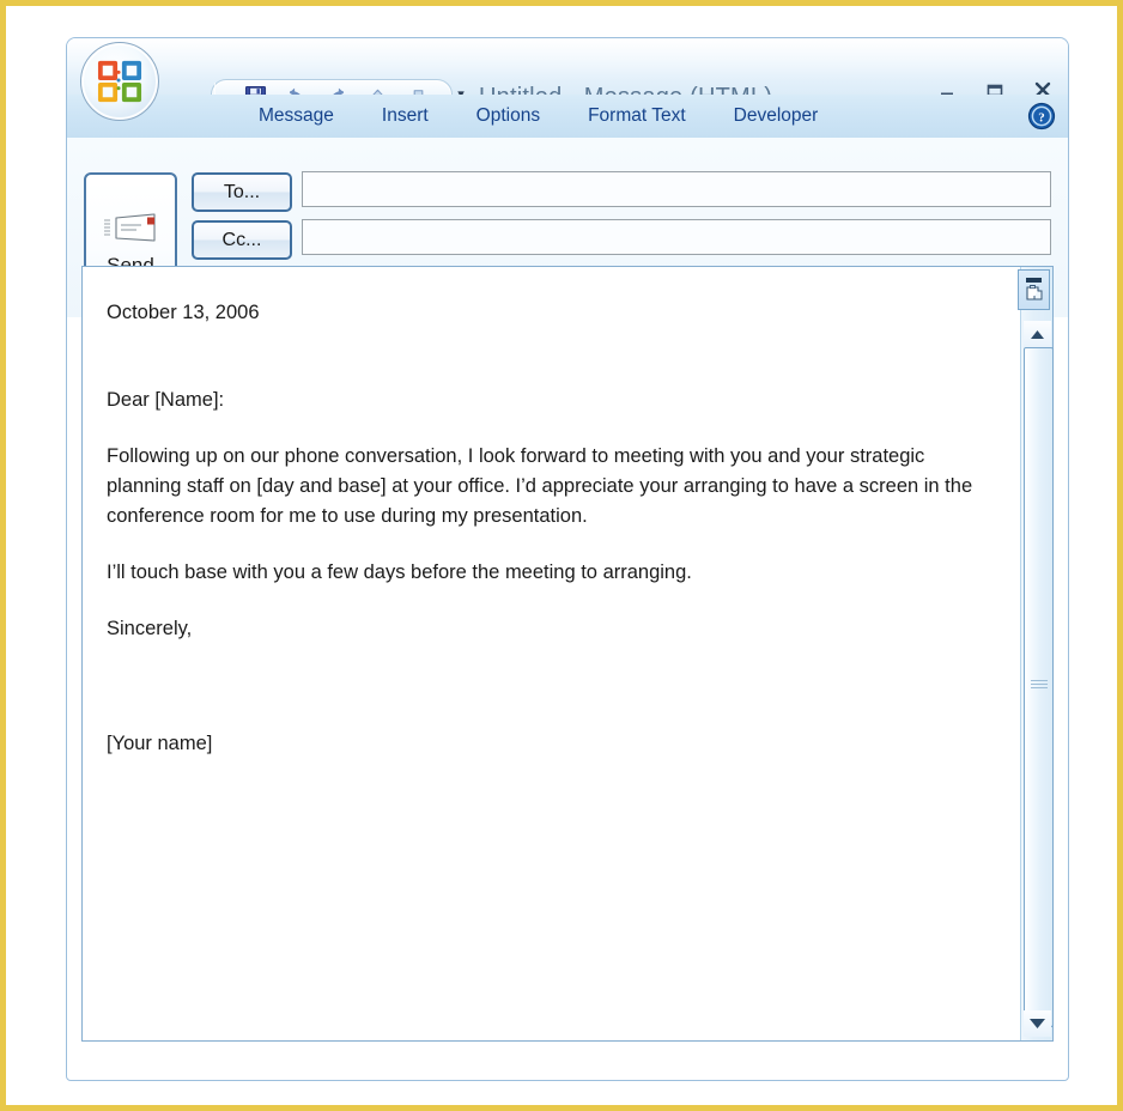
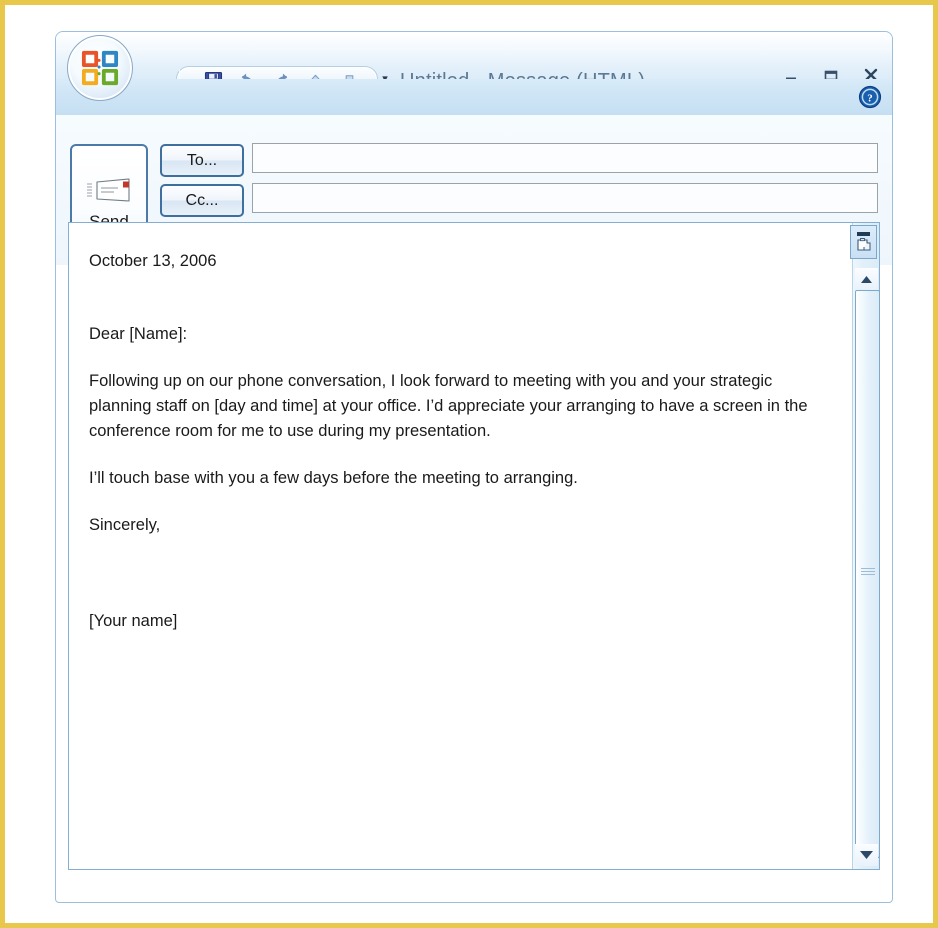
- Message
- Insert
- Options
- Format Text
- Developer
  ?
  Send
  To...
  Cc...
  October 13, 2006
  Dear [Name]:
- Following up on our phone conversation, I look forward to meeting with you and your strategic planning staff on [day and base] at your office. I’d appreciate your arranging to have a screen in the conference room for me to use during my presentation.
+ Following up on our phone conversation, I look forward to meeting with you and your strategic planning staff on [day and time] at your office. I’d appreciate your arranging to have a screen in the conference room for me to use during my presentation.
  I’ll touch base with you a few days before the meeting to arranging.
  Sincerely,
  [Your name]
